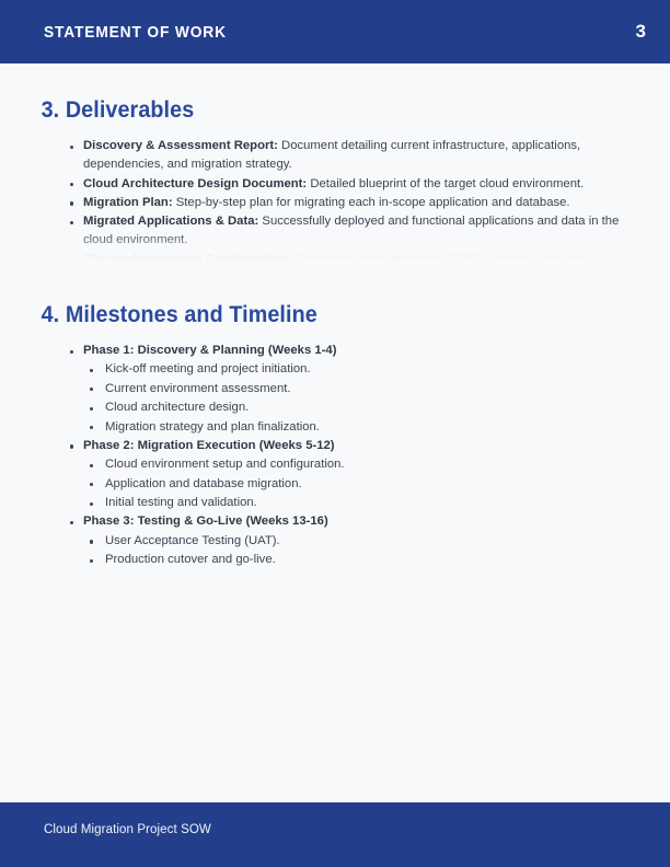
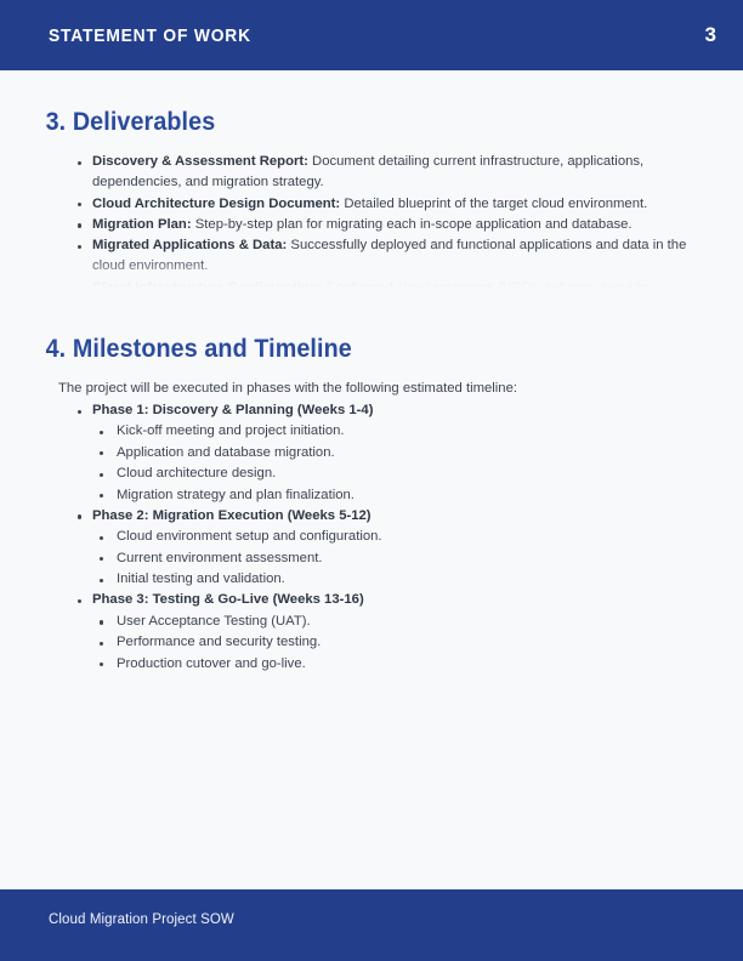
  STATEMENT OF WORK
  3
  3. Deliverables
  Discovery & Assessment Report: Document detailing current infrastructure, applications, dependencies, and migration strategy.
  Cloud Architecture Design Document: Detailed blueprint of the target cloud environment.
  Migration Plan: Step-by-step plan for migrating each in-scope application and database.
  Migrated Applications & Data: Successfully deployed and functional applications and data in the
  4. Milestones and Timeline
+ The project will be executed in phases with the following estimated timeline:
  Phase 1: Discovery & Planning (Weeks 1-4)
  Kick-off meeting and project initiation.
- Current environment assessment.
+ Application and database migration.
  Cloud architecture design.
  Migration strategy and plan finalization.
  Phase 2: Migration Execution (Weeks 5-12)
  Cloud environment setup and configuration.
- Application and database migration.
+ Current environment assessment.
  Initial testing and validation.
  Phase 3: Testing & Go-Live (Weeks 13-16)
  User Acceptance Testing (UAT).
+ Performance and security testing.
  Production cutover and go-live.
  Cloud Migration Project SOW
